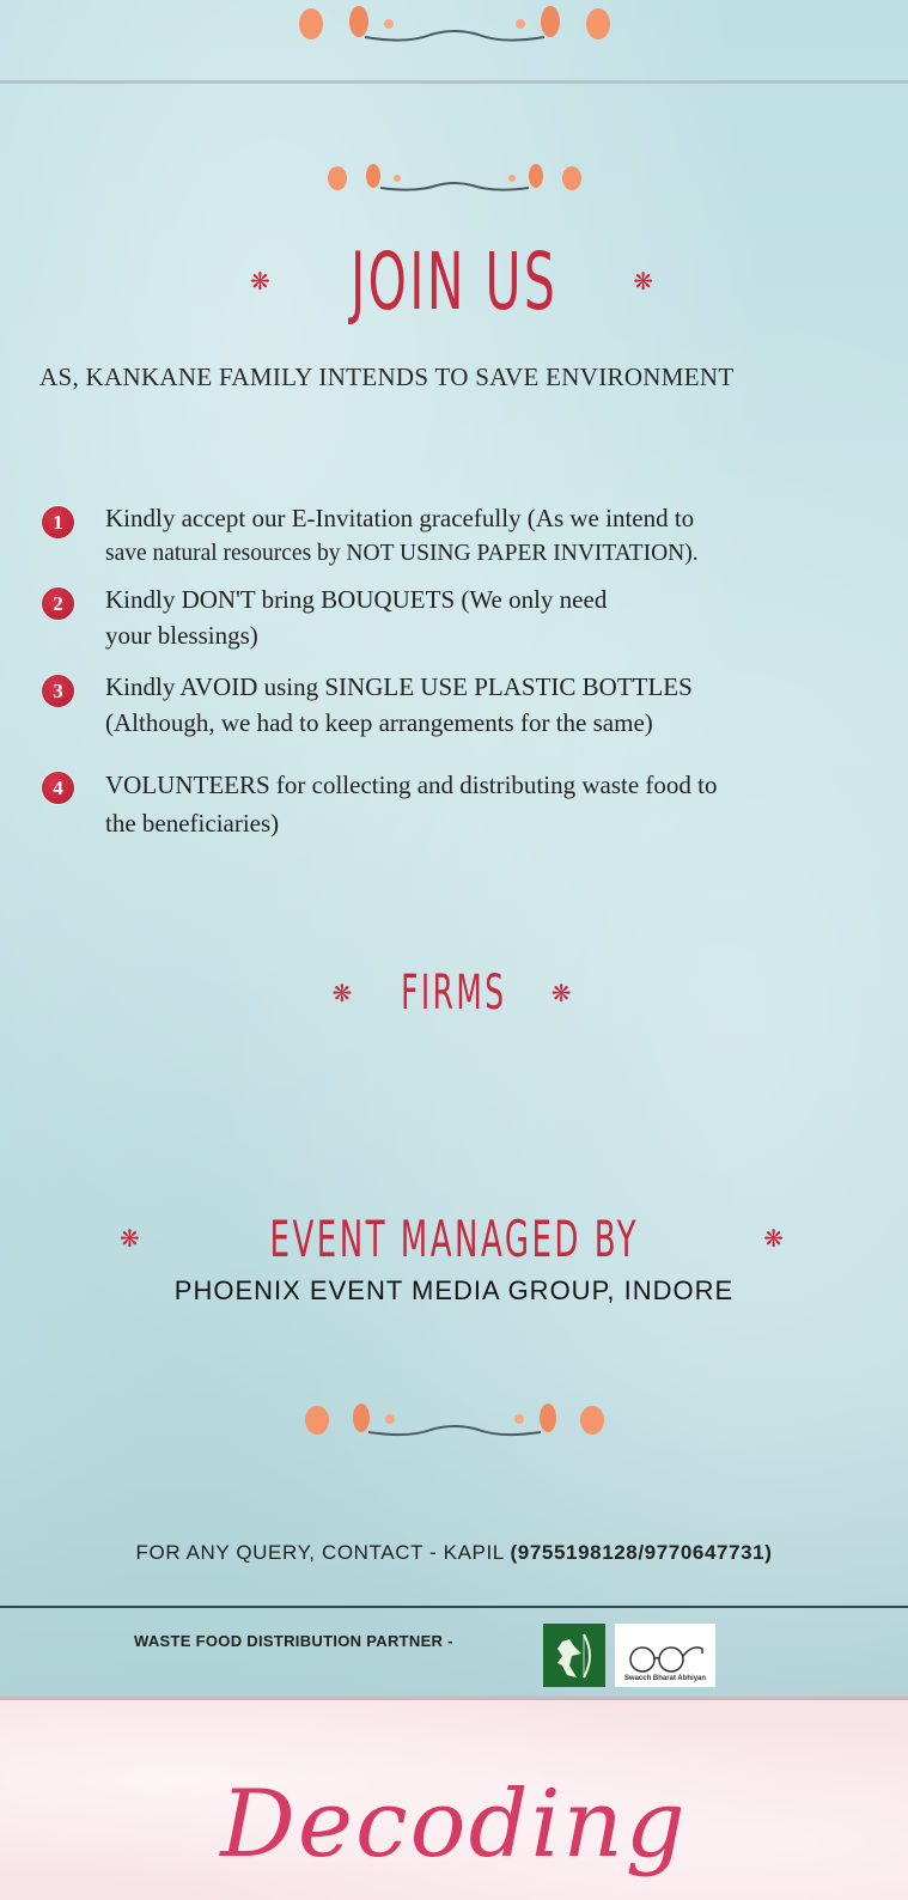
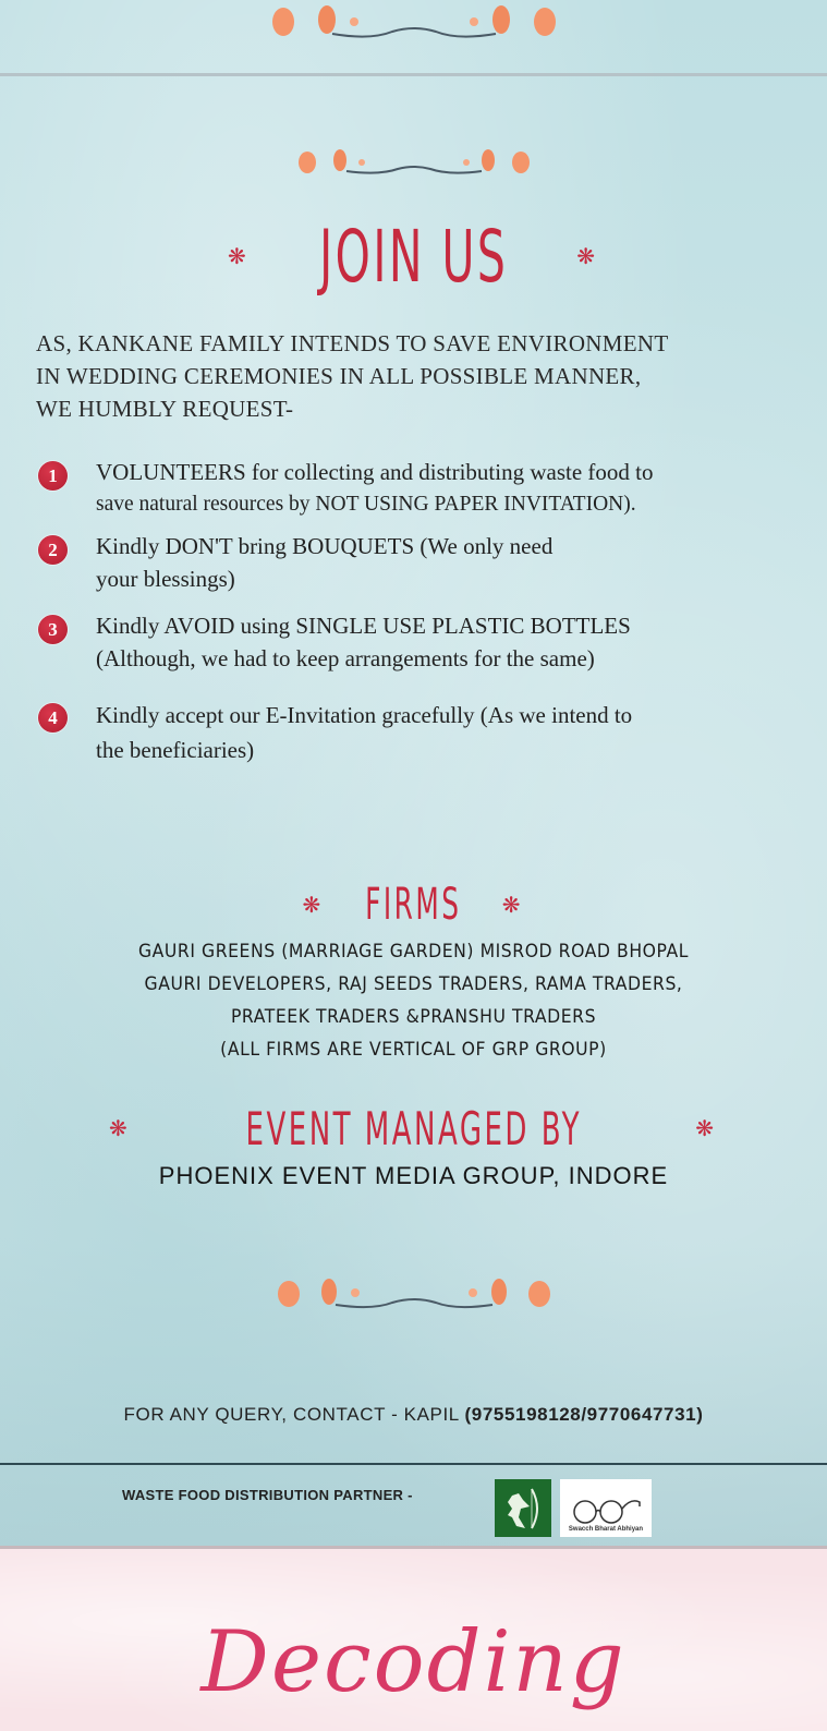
  ❋
  JOIN US
  ❋
  AS, KANKANE FAMILY INTENDS TO SAVE ENVIRONMENT
+ IN WEDDING CEREMONIES IN ALL POSSIBLE MANNER,
+ WE HUMBLY REQUEST-
  1
- Kindly accept our E-Invitation gracefully (As we intend to
+ VOLUNTEERS for collecting and distributing waste food to
  save natural resources by NOT USING PAPER INVITATION).
  2
  Kindly DON'T bring BOUQUETS (We only need
  your blessings)
  3
  Kindly AVOID using SINGLE USE PLASTIC BOTTLES
  (Although, we had to keep arrangements for the same)
  4
- VOLUNTEERS for collecting and distributing waste food to
+ Kindly accept our E-Invitation gracefully (As we intend to
  the beneficiaries)
  ❋
  FIRMS
  ❋
+ GAURI GREENS (MARRIAGE GARDEN) MISROD ROAD BHOPAL
+ GAURI DEVELOPERS, RAJ SEEDS TRADERS, RAMA TRADERS,
+ PRATEEK TRADERS &PRANSHU TRADERS
+ (ALL FIRMS ARE VERTICAL OF GRP GROUP)
  ❋
  EVENT MANAGED BY
  ❋
  PHOENIX EVENT MEDIA GROUP, INDORE
  FOR ANY QUERY, CONTACT - KAPIL (9755198128/9770647731)
  WASTE FOOD DISTRIBUTION PARTNER -
  Decoding
